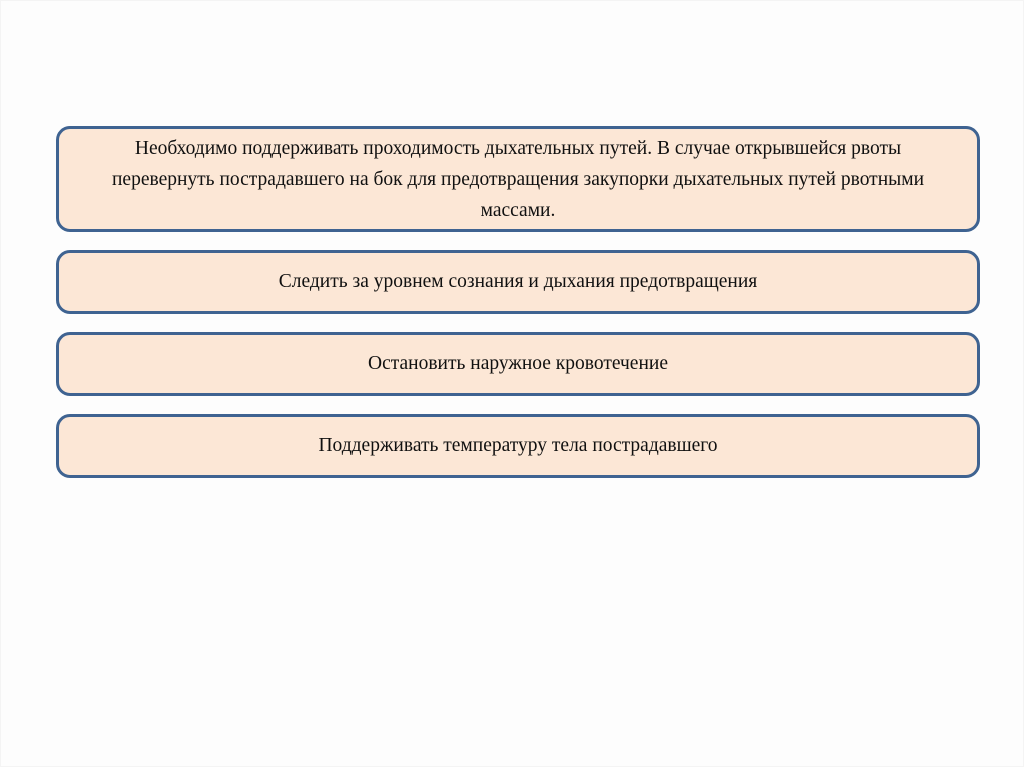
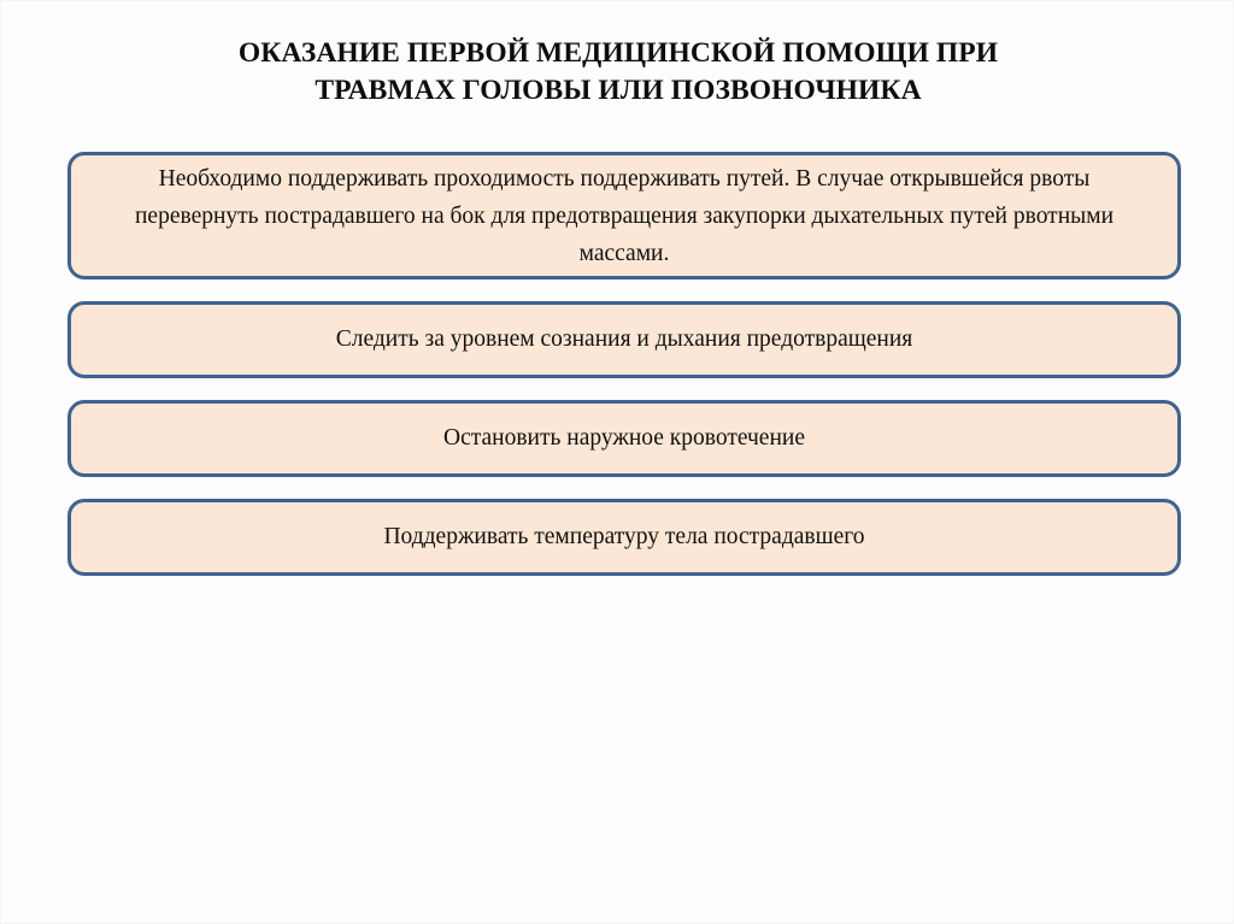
+ ОКАЗАНИЕ ПЕРВОЙ МЕДИЦИНСКОЙ ПОМОЩИ ПРИ
+ ТРАВМАХ ГОЛОВЫ ИЛИ ПОЗВОНОЧНИКА
- Необходимо поддерживать проходимость дыхательных путей. В случае открывшейся рвоты перевернуть пострадавшего на бок для предотвращения закупорки дыхательных путей рвотными массами.
+ Необходимо поддерживать проходимость поддерживать путей. В случае открывшейся рвоты перевернуть пострадавшего на бок для предотвращения закупорки дыхательных путей рвотными массами.
  Следить за уровнем сознания и дыхания предотвращения
  Остановить наружное кровотечение
  Поддерживать температуру тела пострадавшего
